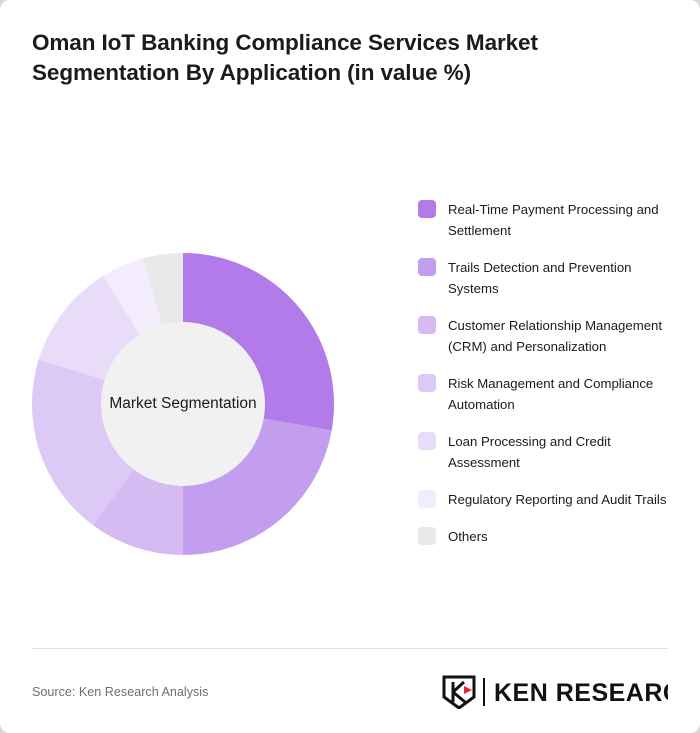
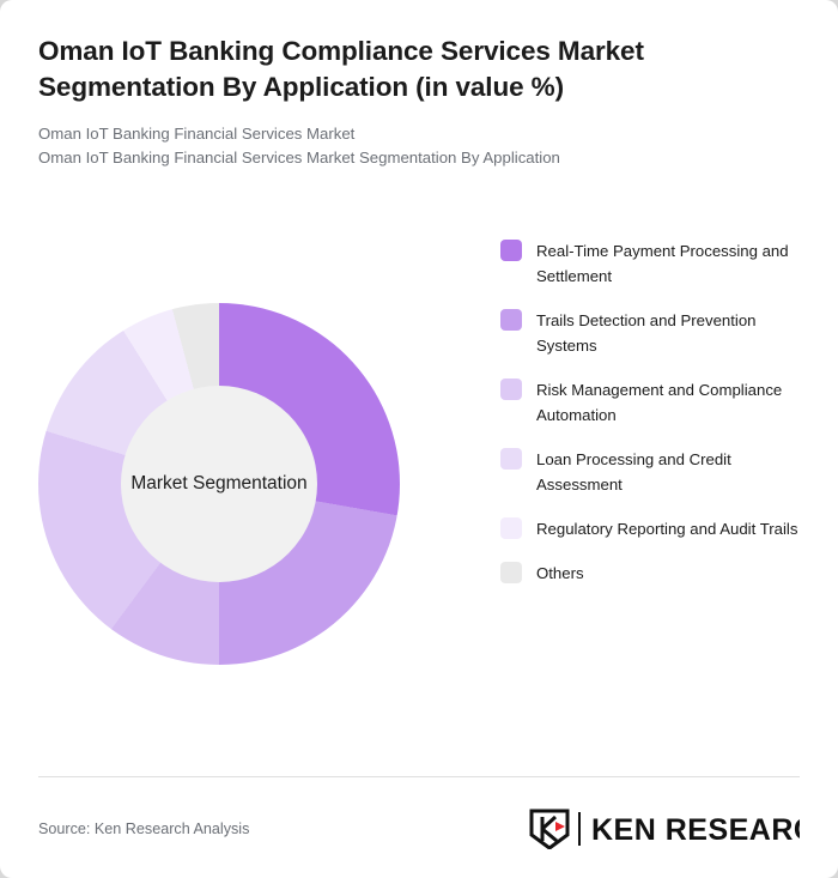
  Oman IoT Banking Compliance Services Market Segmentation By Application (in value %)
+ Oman IoT Banking Financial Services Market
+ Oman IoT Banking Financial Services Market Segmentation By Application
  Market Segmentation
  Real-Time Payment Processing and Settlement
  Trails Detection and Prevention Systems
- Customer Relationship Management (CRM) and Personalization
  Risk Management and Compliance Automation
  Loan Processing and Credit Assessment
  Regulatory Reporting and Audit Trails
  Others
  Source: Ken Research Analysis
  KEN RESEAR
